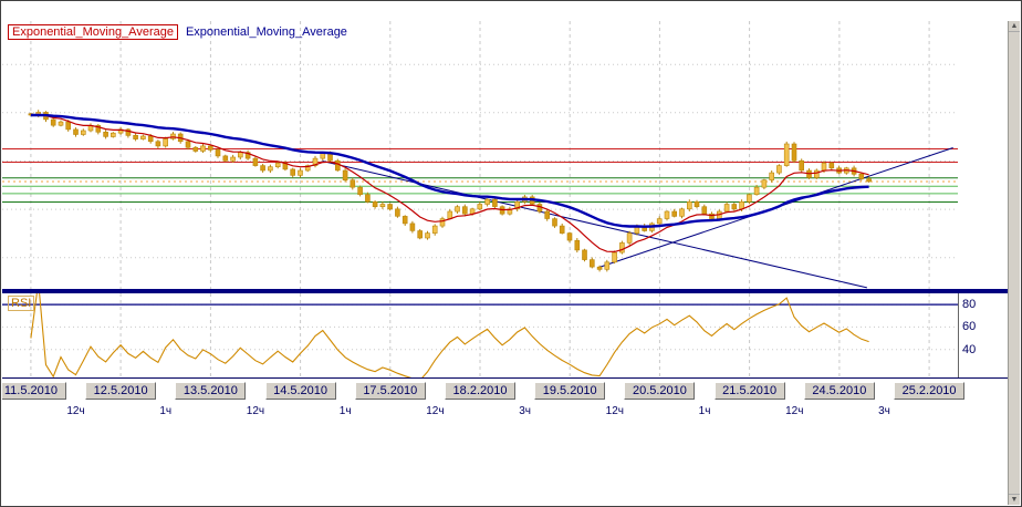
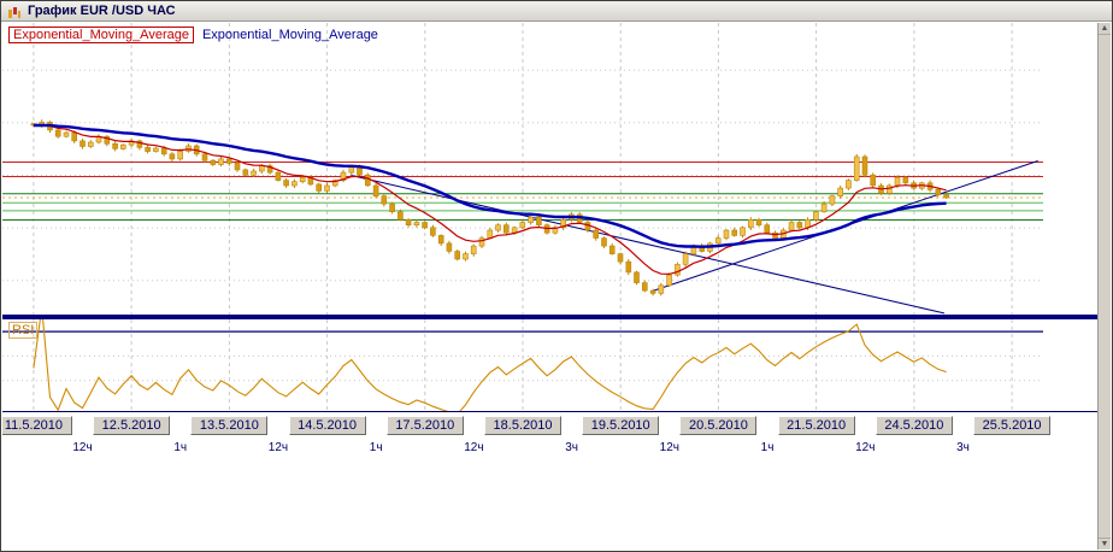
+ График EUR /USD ЧАС
  Exponential_Moving_Average
  Exponential_Moving_Average
  RSI
- 80
- 60
- 40
  11.5.2010
  12.5.2010
  13.5.2010
  14.5.2010
  17.5.2010
- 18.2.2010
+ 18.5.2010
  19.5.2010
  20.5.2010
  21.5.2010
  24.5.2010
- 25.2.2010
+ 25.5.2010
  12ч
  1ч
  12ч
  1ч
  12ч
  3ч
  12ч
  1ч
  12ч
  3ч
